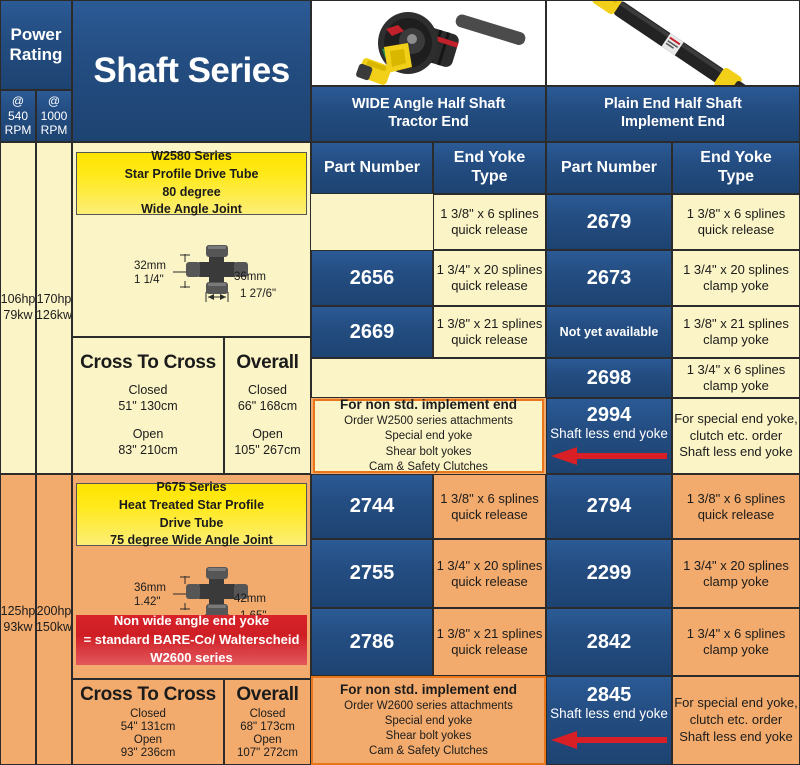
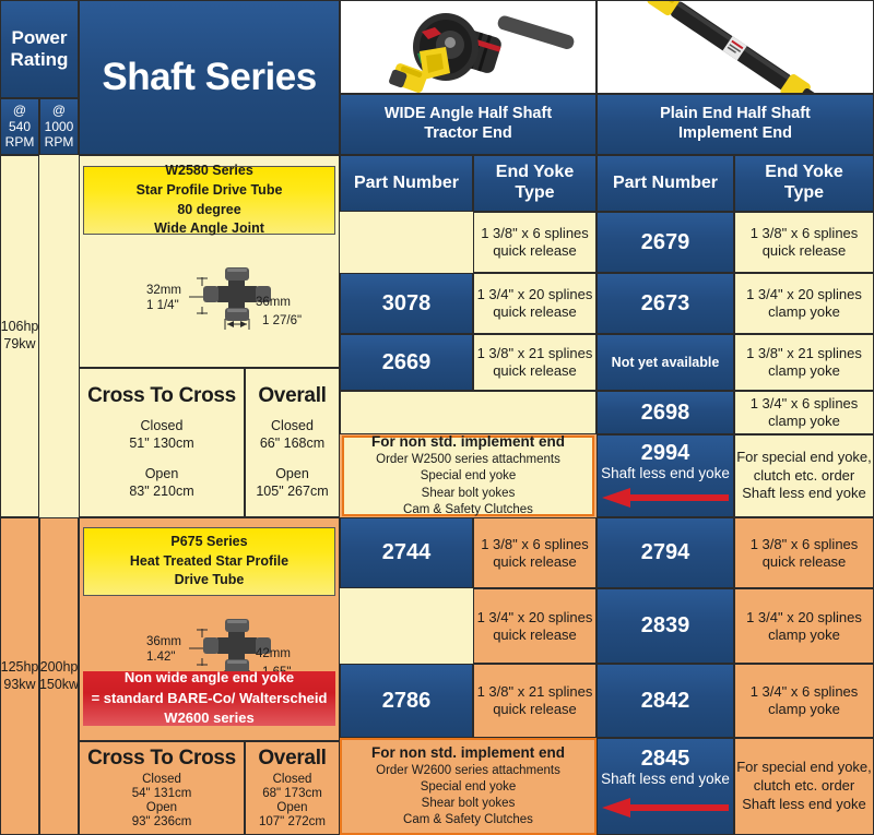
  Power
  Rating
  @
  540
  RPM
  @
  1000
  RPM
  Shaft Series
  WIDE Angle Half Shaft
  Tractor End
  Plain End Half Shaft
  Implement End
  Part Number
  End Yoke
  Type
  Part Number
  End Yoke
  Type
  106hp
  79kw
- 170hp
- 126kw
  W2580 Series
  Star Profile Drive Tube
  80 degree
  Wide Angle Joint
  32mm
  1 1/4"
  36mm
  1 27/6"
  Cross To Cross
  Closed
  51" 130cm
  Open
  83" 210cm
  Overall
  Closed
  66" 168cm
  Open
  105" 267cm
  1 3/8" x 6 splines
  quick release
  2679
  1 3/8" x 6 splines
  quick release
- 2656
+ 3078
  1 3/4" x 20 splines
  quick release
  2673
  1 3/4" x 20 splines
  clamp yoke
  2669
  1 3/8" x 21 splines
  quick release
  Not yet available
  1 3/8" x 21 splines
  clamp yoke
  2698
  1 3/4" x 6 splines
  clamp yoke
  For non std. implement end
  Order W2500 series attachments
  Special end yoke
  Shear bolt yokes
  Cam & Safety Clutches
  2994
  Shaft less end yoke
  For special end yoke,
  clutch etc. order
  Shaft less end yoke
  125hp
  93kw
  200hp
  150kw
  P675 Series
  Heat Treated Star Profile
  Drive Tube
- 75 degree Wide Angle Joint
  36mm
  1.42"
  42mm
  Non wide angle end yoke
  = standard BARE-Co/ Walterscheid
  W2600 series
  Cross To Cross
  Closed
  54" 131cm
  Open
  93" 236cm
  Overall
  Closed
  68" 173cm
  Open
  107" 272cm
  2744
  1 3/8" x 6 splines
  quick release
  2794
  1 3/8" x 6 splines
  quick release
- 2755
  1 3/4" x 20 splines
  quick release
- 2299
+ 2839
  1 3/4" x 20 splines
  clamp yoke
  2786
  1 3/8" x 21 splines
  quick release
  2842
  1 3/4" x 6 splines
  clamp yoke
  For non std. implement end
  Order W2600 series attachments
  Special end yoke
  Shear bolt yokes
  Cam & Safety Clutches
  2845
  Shaft less end yoke
  For special end yoke,
  clutch etc. order
  Shaft less end yoke
